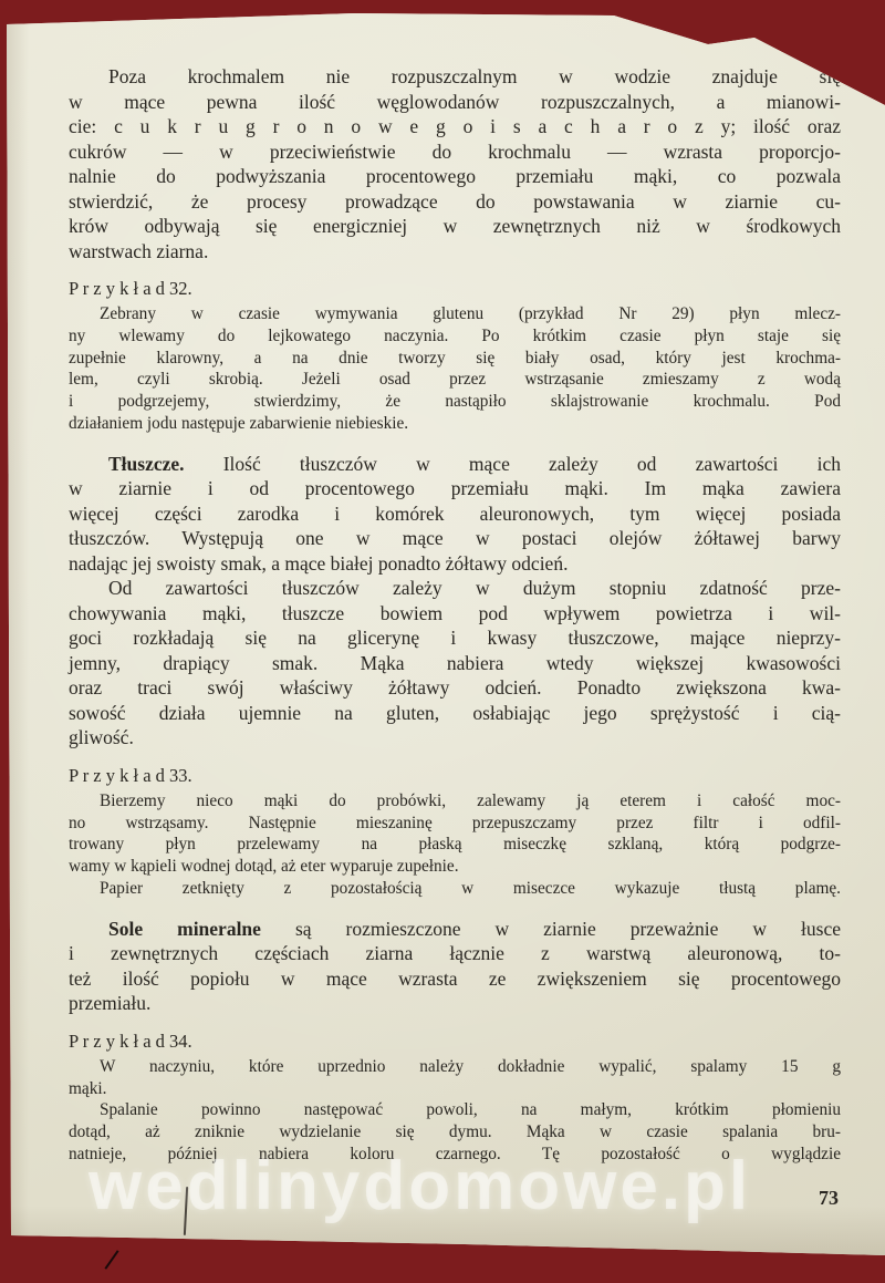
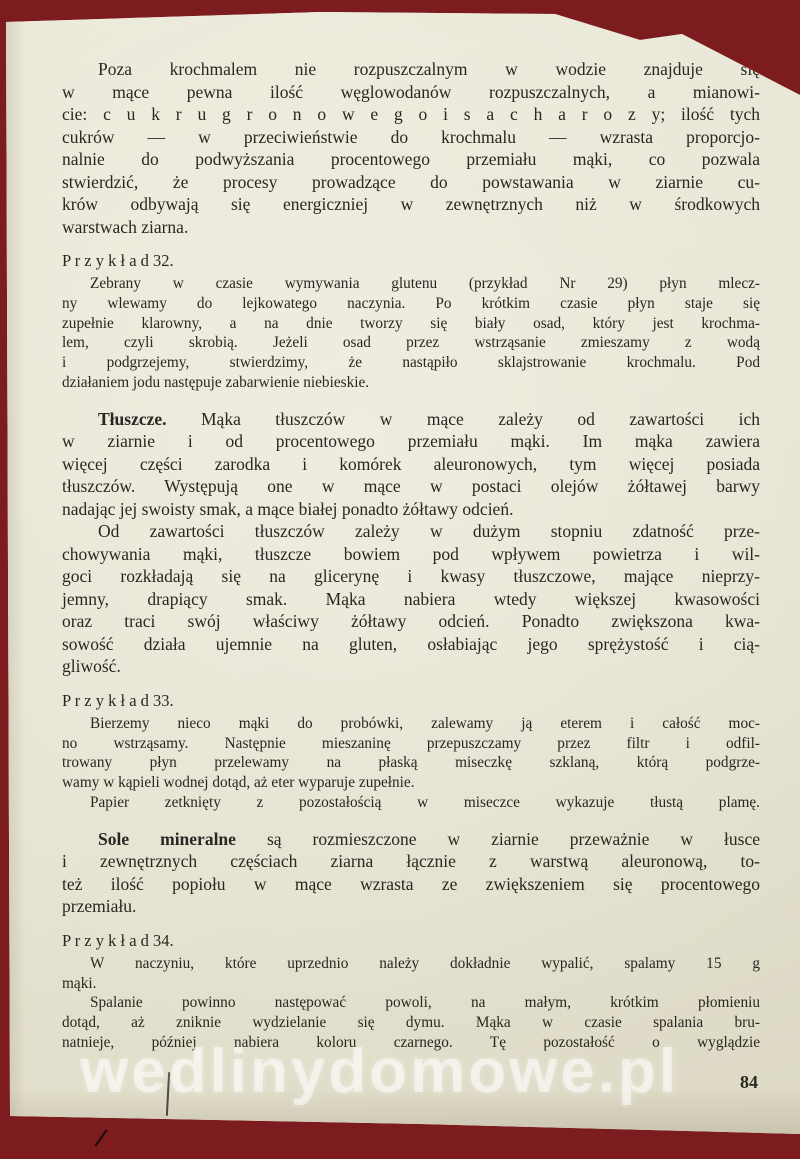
  Poza krochmalem nie rozpuszczalnym w wodzie znajduje s
  w mące pewna ilość węglowodanów rozpuszczalnych, a mianowi-
- cie: c u k r u g r o n o w e g o i s a c h a r o z y; ilość oraz
+ cie: c u k r u g r o n o w e g o i s a c h a r o z y; ilość tych
  cukrów — w przeciwieństwie do krochmalu — wzrasta proporcjo-
  nalnie do podwyższania procentowego przemiału mąki, co pozwala
  stwierdzić, że procesy prowadzące do powstawania w ziarnie cu-
  krów odbywają się energiczniej w zewnętrznych niż w środkowych
  warstwach ziarna.
  P r z y k ł a d 32.
  Zebrany w czasie wymywania glutenu (przykład Nr 29) płyn mlecz-
  ny wlewamy do lejkowatego naczynia. Po krótkim czasie płyn staje się
  zupełnie klarowny, a na dnie tworzy się biały osad, który jest krochma-
  lem, czyli skrobią. Jeżeli osad przez wstrząsanie zmieszamy z wodą
  i podgrzejemy, stwierdzimy, że nastąpiło sklajstrowanie krochmalu. Pod
  działaniem jodu następuje zabarwienie niebieskie.
- Tłuszcze. Ilość tłuszczów w mące zależy od zawartości ich
+ Tłuszcze. Mąka tłuszczów w mące zależy od zawartości ich
  w ziarnie i od procentowego przemiału mąki. Im mąka zawiera
  więcej części zarodka i komórek aleuronowych, tym więcej posiada
  tłuszczów. Występują one w mące w postaci olejów żółtawej barwy
  nadając jej swoisty smak, a mące białej ponadto żółtawy odcień.
  Od zawartości tłuszczów zależy w dużym stopniu zdatność prze-
  chowywania mąki, tłuszcze bowiem pod wpływem powietrza i wil-
  goci rozkładają się na glicerynę i kwasy tłuszczowe, mające nieprzy-
  jemny, drapiący smak. Mąka nabiera wtedy większej kwasowości
  oraz traci swój właściwy żółtawy odcień. Ponadto zwiększona kwa-
  sowość działa ujemnie na gluten, osłabiając jego sprężystość i cią-
  gliwość.
  P r z y k ł a d 33.
  Bierzemy nieco mąki do probówki, zalewamy ją eterem i całość moc-
  no wstrząsamy. Następnie mieszaninę przepuszczamy przez filtr i odfil-
  trowany płyn przelewamy na płaską miseczkę szklaną, którą podgrze-
  wamy w kąpieli wodnej dotąd, aż eter wyparuje zupełnie.
  Papier zetknięty z pozostałością w miseczce wykazuje tłustą plamę.
  Sole mineralne są rozmieszczone w ziarnie przeważnie w łusce
  i zewnętrznych częściach ziarna łącznie z warstwą aleuronową, to-
  też ilość popiołu w mące wzrasta ze zwiększeniem się procentowego
  przemiału.
  P r z y k ł a d 34.
  W naczyniu, które uprzednio należy dokładnie wypalić, spalamy 15 g
  mąki.
  Spalanie powinno następować powoli, na małym, krótkim płomieniu
  dotąd, aż zniknie wydzielanie się dymu. Mąka w czasie spalania bru-
  natnieje, później nabiera koloru czarnego. Tę pozostałość o wyglądzie
- 73
+ 84
  wedlinydomowe.pl
